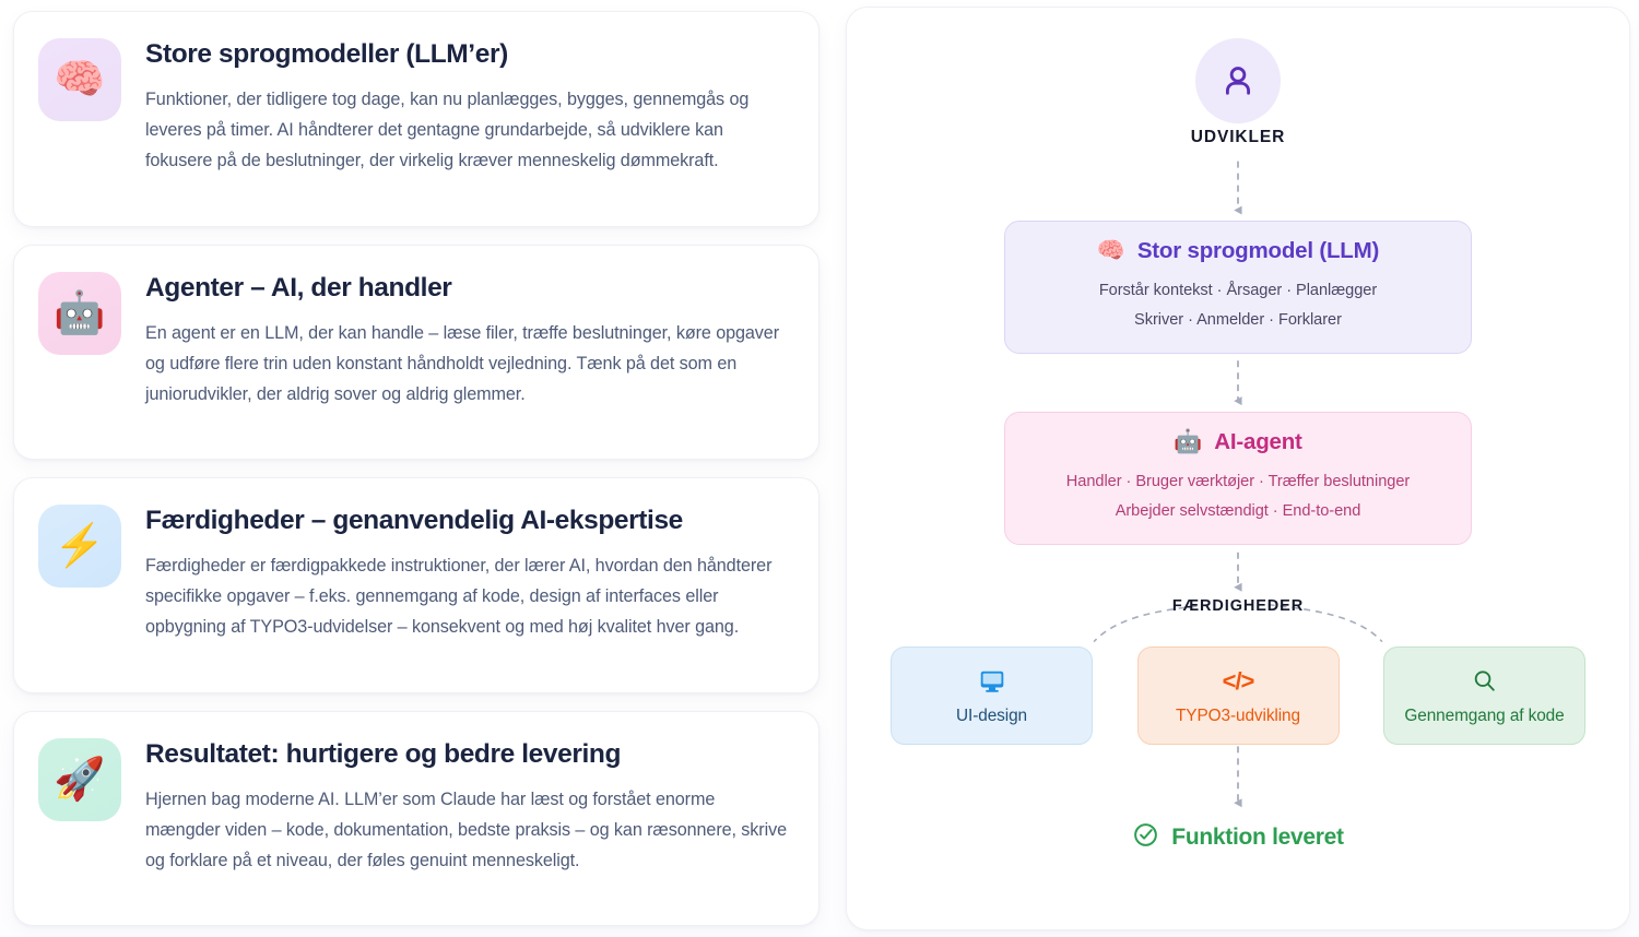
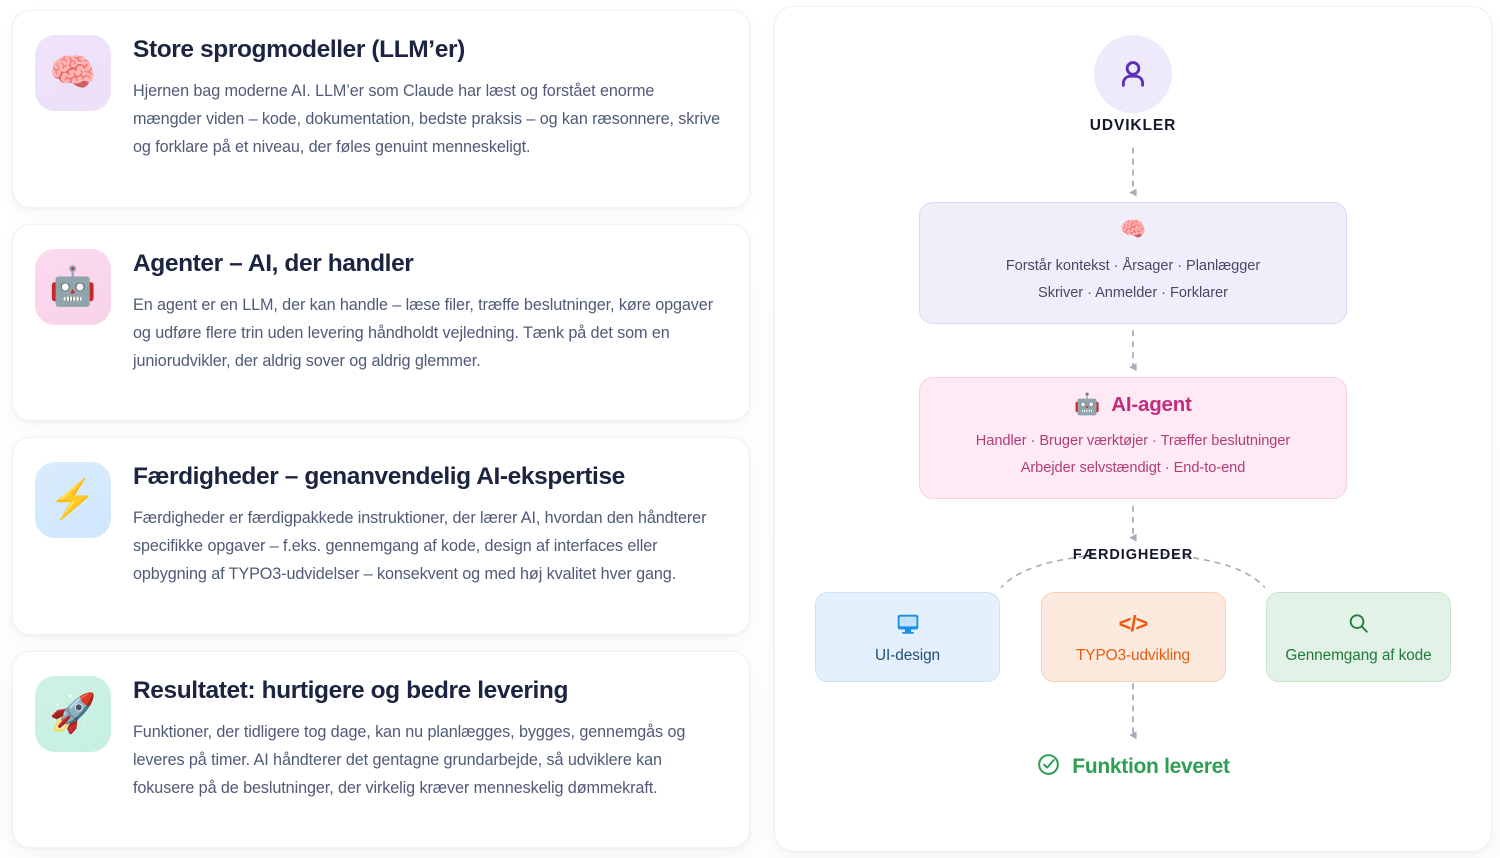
  🧠
  Store sprogmodeller (LLM’er)
- Funktioner, der tidligere tog dage, kan nu planlægges, bygges, gennemgås og leveres på timer. AI håndterer det gentagne grundarbejde, så udviklere kan fokusere på de beslutninger, der virkelig kræver menneskelig dømmekraft.
+ Hjernen bag moderne AI. LLM’er som Claude har læst og forstået enorme mængder viden – kode, dokumentation, bedste praksis – og kan ræsonnere, skrive og forklare på et niveau, der føles genuint menneskeligt.
  🤖
  Agenter – AI, der handler
- En agent er en LLM, der kan handle – læse filer, træffe beslutninger, køre opgaver og udføre flere trin uden konstant håndholdt vejledning. Tænk på det som en juniorudvikler, der aldrig sover og aldrig glemmer.
+ En agent er en LLM, der kan handle – læse filer, træffe beslutninger, køre opgaver og udføre flere trin uden levering håndholdt vejledning. Tænk på det som en juniorudvikler, der aldrig sover og aldrig glemmer.
  ⚡
  Færdigheder – genanvendelig AI-ekspertise
  Færdigheder er færdigpakkede instruktioner, der lærer AI, hvordan den håndterer specifikke opgaver – f.eks. gennemgang af kode, design af interfaces eller opbygning af TYPO3-udvidelser – konsekvent og med høj kvalitet hver gang.
  🚀
  Resultatet: hurtigere og bedre levering
- Hjernen bag moderne AI. LLM’er som Claude har læst og forstået enorme mængder viden – kode, dokumentation, bedste praksis – og kan ræsonnere, skrive og forklare på et niveau, der føles genuint menneskeligt.
+ Funktioner, der tidligere tog dage, kan nu planlægges, bygges, gennemgås og leveres på timer. AI håndterer det gentagne grundarbejde, så udviklere kan fokusere på de beslutninger, der virkelig kræver menneskelig dømmekraft.
  UDVIKLER
  🧠
- Stor sprogmodel (LLM)
  Forstår kontekst · Årsager · Planlægger
  Skriver · Anmelder · Forklarer
  🤖
  AI-agent
  Handler · Bruger værktøjer · Træffer beslutninger
  Arbejder selvstændigt · End-to-end
  FÆRDIGHEDER
  UI-design
  </>
  TYPO3-udvikling
  Gennemgang af kode
  Funktion leveret
